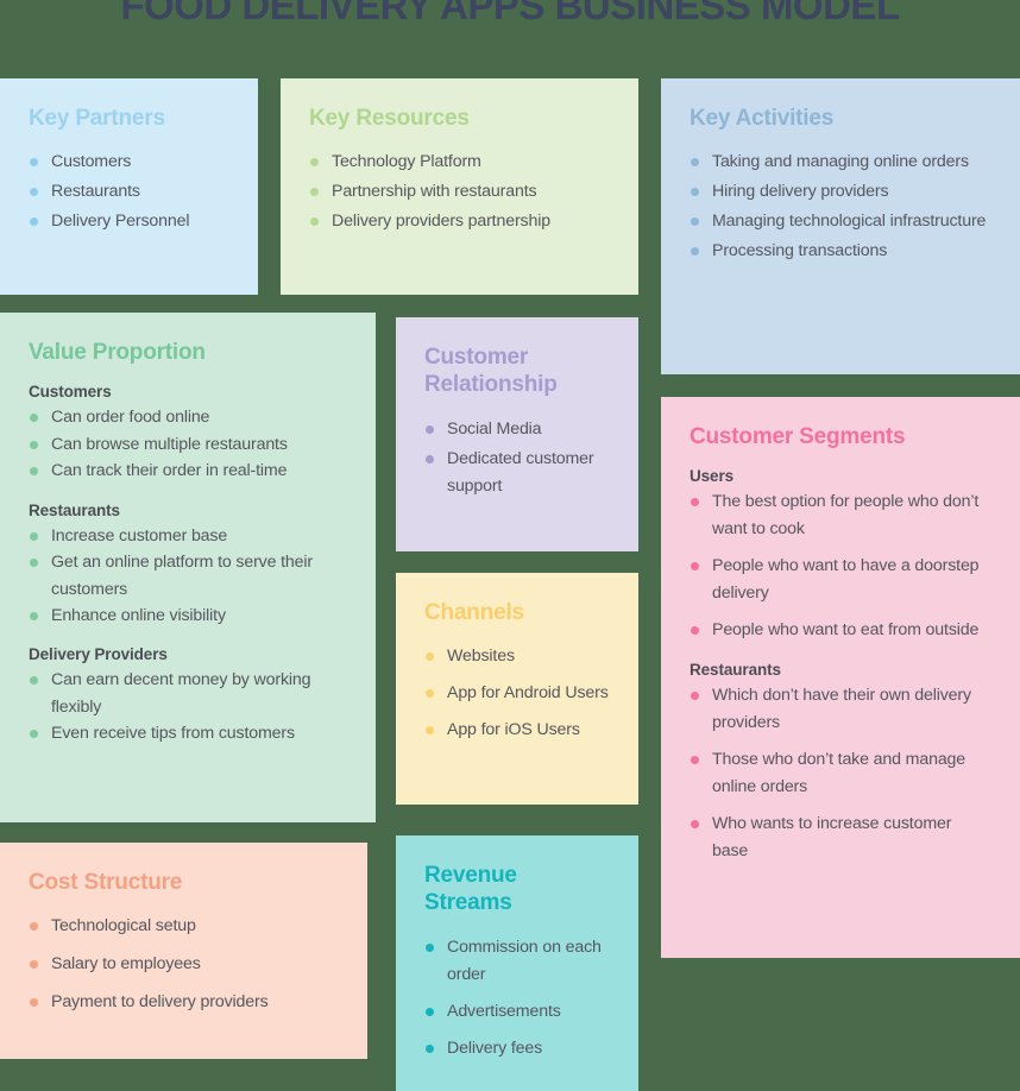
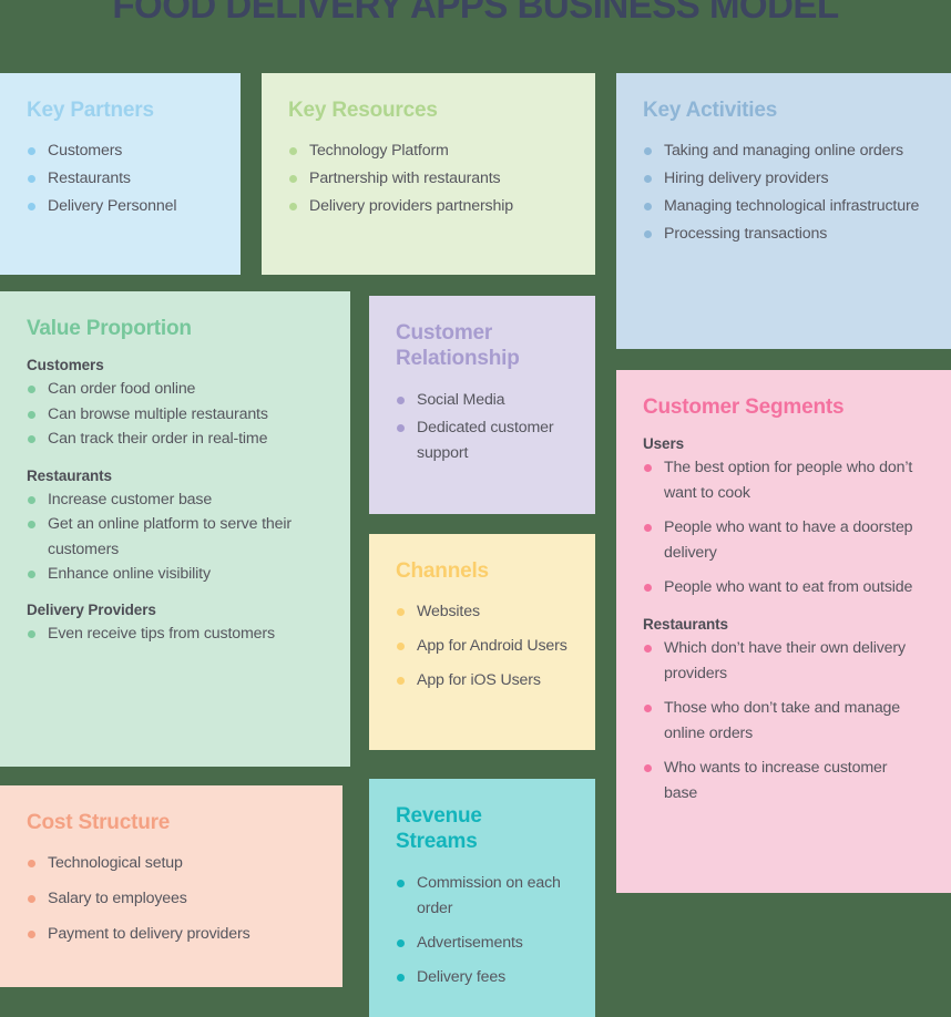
  FOOD DELIVERY APPS BUSINESS MODEL
  Key Partners
  Customers
  Restaurants
  Delivery Personnel
  Key Resources
  Technology Platform
  Partnership with restaurants
  Delivery providers partnership
  Key Activities
  Taking and managing online orders
  Hiring delivery providers
  Managing technological infrastructure
  Processing transactions
  Value Proportion
  Customers
  Can order food online
  Can browse multiple restaurants
  Can track their order in real-time
  Restaurants
  Increase customer base
  Get an online platform to serve their customers
  Enhance online visibility
  Delivery Providers
- Can earn decent money by working flexibly
  Even receive tips from customers
  Customer Relationship
  Social Media
  Dedicated customer support
  Channels
  Websites
  App for Android Users
  App for iOS Users
  Customer Segments
  Users
  The best option for people who don’t want to cook
  People who want to have a doorstep delivery
  People who want to eat from outside
  Restaurants
  Which don’t have their own delivery providers
  Those who don’t take and manage online orders
  Who wants to increase customer base
  Cost Structure
  Technological setup
  Salary to employees
  Payment to delivery providers
  Revenue Streams
  Commission on each order
  Advertisements
  Delivery fees
